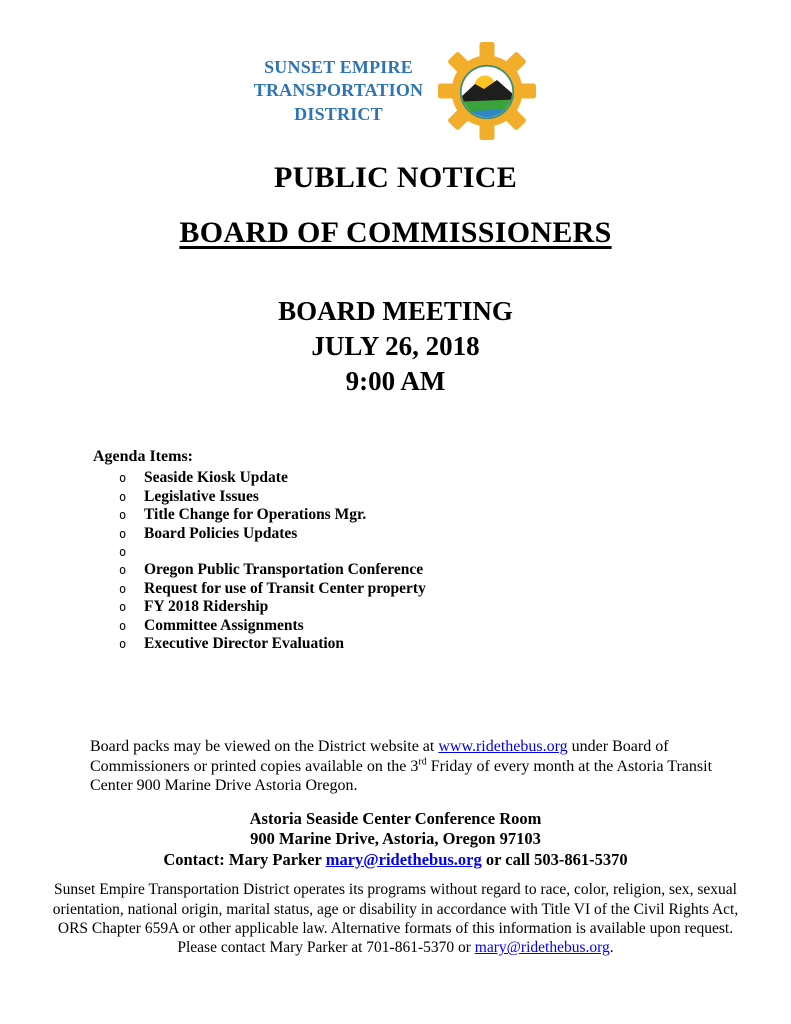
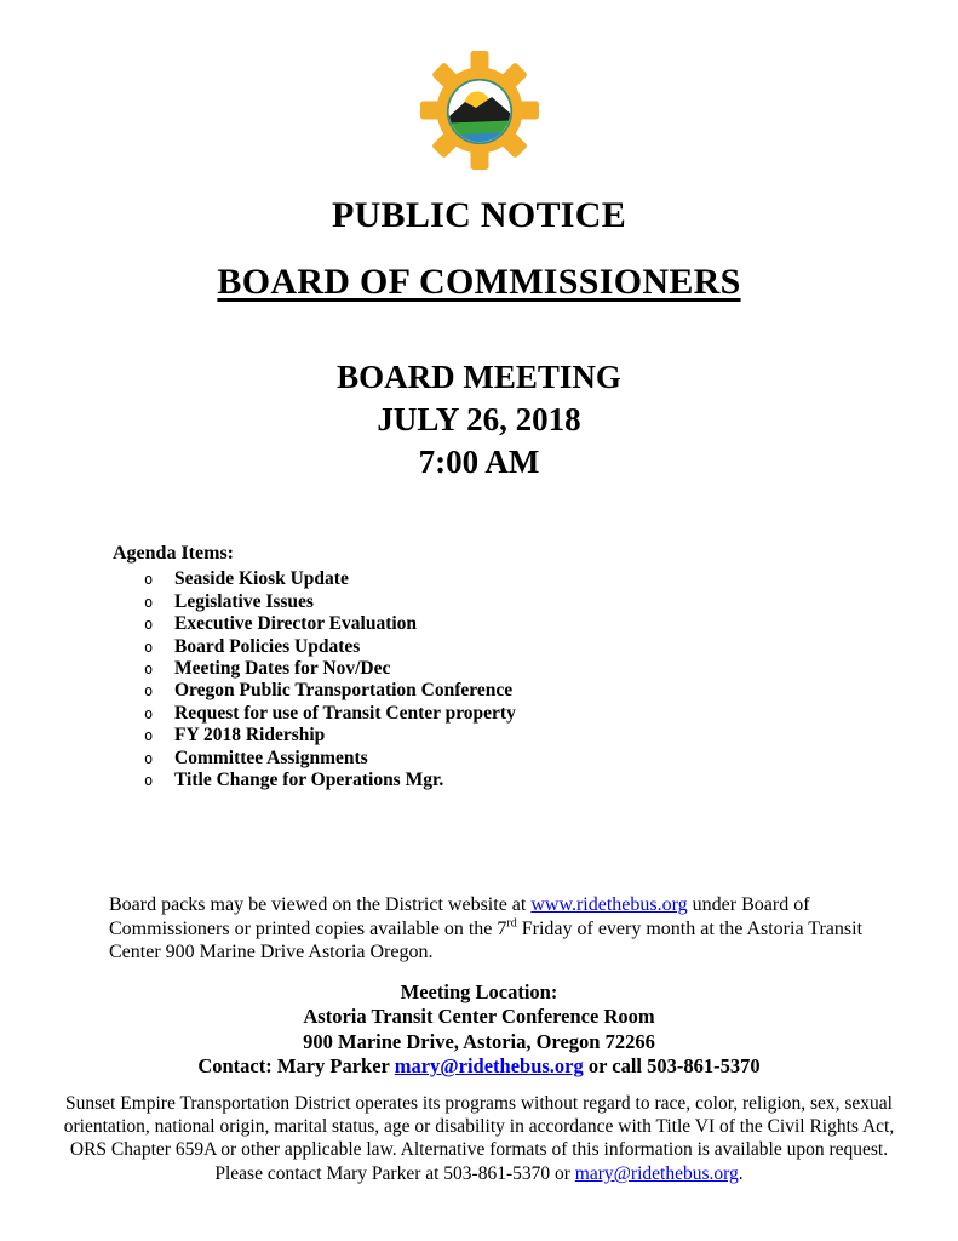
- SUNSET EMPIRE
- TRANSPORTATION
- DISTRICT
  PUBLIC NOTICE
  BOARD OF COMMISSIONERS
  BOARD MEETING
  JULY 26, 2018
- 9:00 AM
+ 7:00 AM
  Agenda Items:
  o
  Seaside Kiosk Update
  o
  Legislative Issues
  o
- Title Change for Operations Mgr.
+ Executive Director Evaluation
  o
  Board Policies Updates
  o
+ Meeting Dates for Nov/Dec
  o
  Oregon Public Transportation Conference
  o
  Request for use of Transit Center property
  o
  FY 2018 Ridership
  o
  Committee Assignments
  o
- Executive Director Evaluation
+ Title Change for Operations Mgr.
- Board packs may be viewed on the District website at www.ridethebus.org under Board of Commissioners or printed copies available on the 3rd Friday of every month at the Astoria Transit Center 900 Marine Drive Astoria Oregon.
+ Board packs may be viewed on the District website at www.ridethebus.org under Board of Commissioners or printed copies available on the 7rd Friday of every month at the Astoria Transit Center 900 Marine Drive Astoria Oregon.
+ Meeting Location:
- Astoria Seaside Center Conference Room
+ Astoria Transit Center Conference Room
- 900 Marine Drive, Astoria, Oregon 97103
+ 900 Marine Drive, Astoria, Oregon 72266
  Contact: Mary Parker mary@ridethebus.org or call 503-861-5370
- Sunset Empire Transportation District operates its programs without regard to race, color, religion, sex, sexual orientation, national origin, marital status, age or disability in accordance with Title VI of the Civil Rights Act, ORS Chapter 659A or other applicable law. Alternative formats of this information is available upon request. Please contact Mary Parker at 701-861-5370 or mary@ridethebus.org.
+ Sunset Empire Transportation District operates its programs without regard to race, color, religion, sex, sexual orientation, national origin, marital status, age or disability in accordance with Title VI of the Civil Rights Act, ORS Chapter 659A or other applicable law. Alternative formats of this information is available upon request. Please contact Mary Parker at 503-861-5370 or mary@ridethebus.org.
